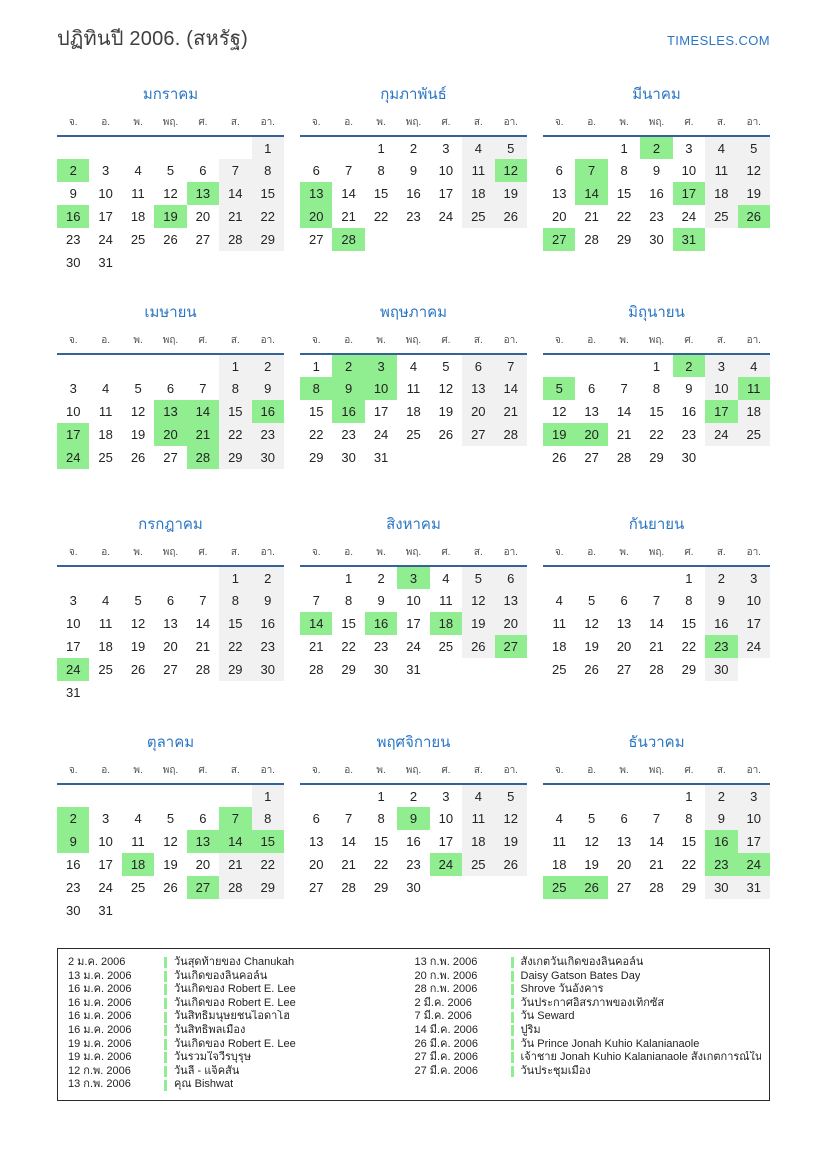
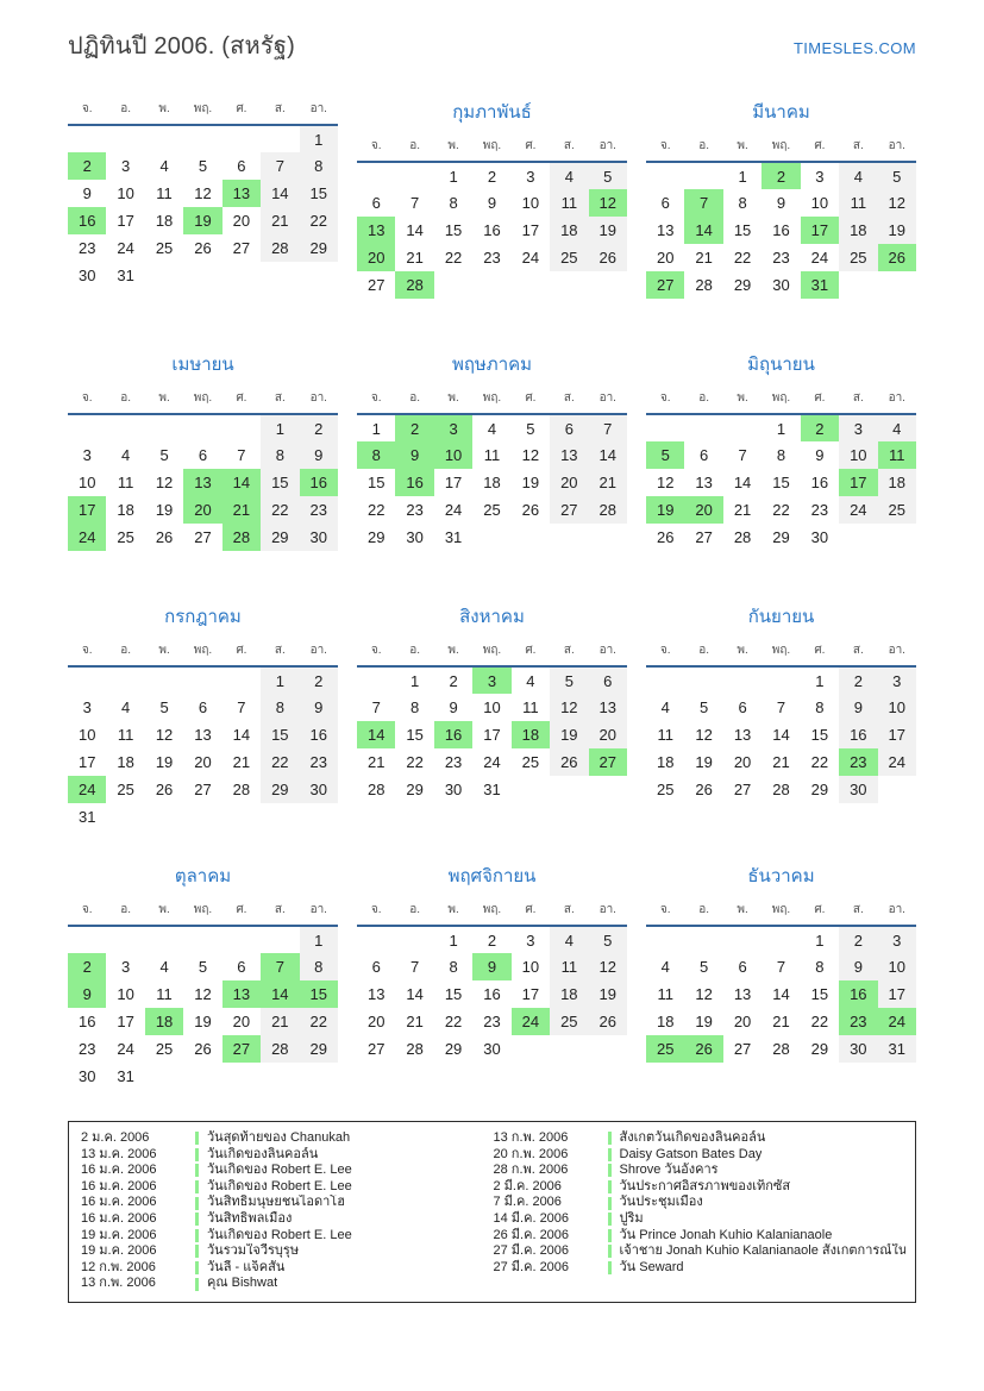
  ปฏิทินปี 2006. (สหรัฐ)
  TIMESLES.COM
- มกราคม
  จ.	อ.	พ.	พฤ.	ศ.	ส.	อา.
  						1
  2	3	4	5	6	7	8
  9	10	11	12	13	14	15
  16	17	18	19	20	21	22
  23	24	25	26	27	28	29
  30	31
  กุมภาพันธ์
  จ.	อ.	พ.	พฤ.	ศ.	ส.	อา.
  		1	2	3	4	5
  6	7	8	9	10	11	12
  13	14	15	16	17	18	19
  20	21	22	23	24	25	26
  27	28
  มีนาคม
  จ.	อ.	พ.	พฤ.	ศ.	ส.	อา.
  		1	2	3	4	5
  6	7	8	9	10	11	12
  13	14	15	16	17	18	19
  20	21	22	23	24	25	26
  27	28	29	30	31
  เมษายน
  จ.	อ.	พ.	พฤ.	ศ.	ส.	อา.
  					1	2
  3	4	5	6	7	8	9
  10	11	12	13	14	15	16
  17	18	19	20	21	22	23
  24	25	26	27	28	29	30
  พฤษภาคม
  จ.	อ.	พ.	พฤ.	ศ.	ส.	อา.
  1	2	3	4	5	6	7
  8	9	10	11	12	13	14
  15	16	17	18	19	20	21
  22	23	24	25	26	27	28
  29	30	31
  มิถุนายน
  จ.	อ.	พ.	พฤ.	ศ.	ส.	อา.
  			1	2	3	4
  5	6	7	8	9	10	11
  12	13	14	15	16	17	18
  19	20	21	22	23	24	25
  26	27	28	29	30
  กรกฎาคม
  จ.	อ.	พ.	พฤ.	ศ.	ส.	อา.
  					1	2
  3	4	5	6	7	8	9
  10	11	12	13	14	15	16
  17	18	19	20	21	22	23
  24	25	26	27	28	29	30
  31
  สิงหาคม
  จ.	อ.	พ.	พฤ.	ศ.	ส.	อา.
  	1	2	3	4	5	6
  7	8	9	10	11	12	13
  14	15	16	17	18	19	20
  21	22	23	24	25	26	27
  28	29	30	31
  กันยายน
  จ.	อ.	พ.	พฤ.	ศ.	ส.	อา.
  				1	2	3
  4	5	6	7	8	9	10
  11	12	13	14	15	16	17
  18	19	20	21	22	23	24
  25	26	27	28	29	30
  ตุลาคม
  จ.	อ.	พ.	พฤ.	ศ.	ส.	อา.
  						1
  2	3	4	5	6	7	8
  9	10	11	12	13	14	15
  16	17	18	19	20	21	22
  23	24	25	26	27	28	29
  30	31
  พฤศจิกายน
  จ.	อ.	พ.	พฤ.	ศ.	ส.	อา.
  		1	2	3	4	5
  6	7	8	9	10	11	12
  13	14	15	16	17	18	19
  20	21	22	23	24	25	26
  27	28	29	30
  ธันวาคม
  จ.	อ.	พ.	พฤ.	ศ.	ส.	อา.
  				1	2	3
  4	5	6	7	8	9	10
  11	12	13	14	15	16	17
  18	19	20	21	22	23	24
  25	26	27	28	29	30	31
  2 ม.ค. 2006
  วันสุดท้ายของ Chanukah
  13 ม.ค. 2006
  วันเกิดของลินคอล์น
  16 ม.ค. 2006
  วันเกิดของ Robert E. Lee
  16 ม.ค. 2006
  วันเกิดของ Robert E. Lee
  16 ม.ค. 2006
  วันสิทธิมนุษยชนไอดาโฮ
  16 ม.ค. 2006
  วันสิทธิพลเมือง
  19 ม.ค. 2006
  วันเกิดของ Robert E. Lee
  19 ม.ค. 2006
  วันรวมใจวีรบุรุษ
  12 ก.พ. 2006
  วันลี้ - แจ็คสัน
  13 ก.พ. 2006
  คุณ Bishwat
  13 ก.พ. 2006
  สังเกตวันเกิดของลินคอล์น
  20 ก.พ. 2006
  Daisy Gatson Bates Day
  28 ก.พ. 2006
  Shrove วันอังคาร
  2 มี.ค. 2006
  วันประกาศอิสรภาพของเท็กซัส
  7 มี.ค. 2006
- วัน Seward
+ วันประชุมเมือง
  14 มี.ค. 2006
  ปูริม
  26 มี.ค. 2006
  วัน Prince Jonah Kuhio Kalanianaole
  27 มี.ค. 2006
  เจ้าชาย Jonah Kuhio Kalanianaole สังเกตการณ์ใน
  27 มี.ค. 2006
- วันประชุมเมือง
+ วัน Seward
